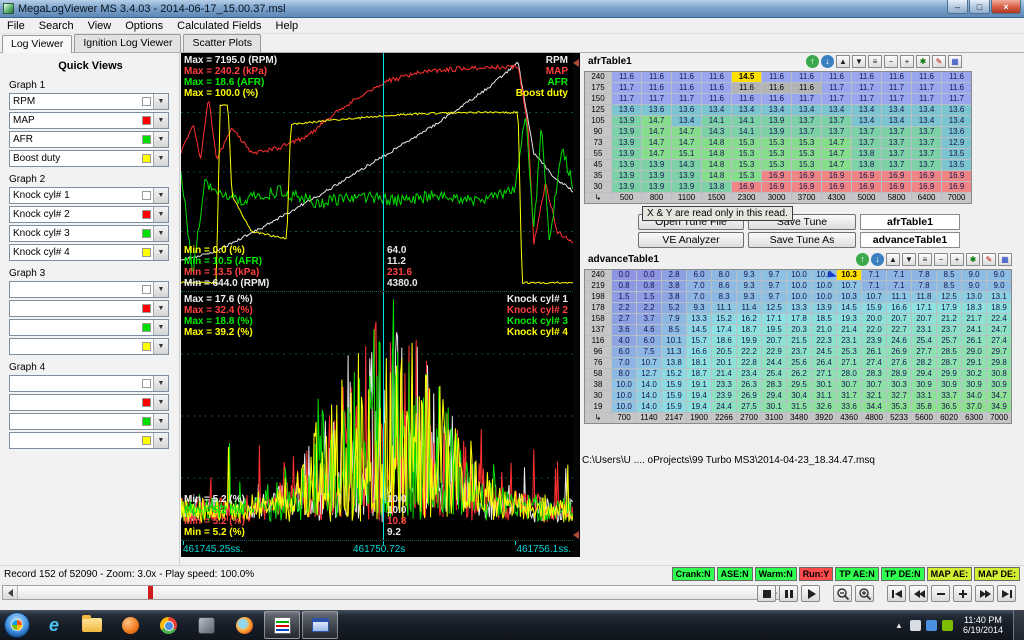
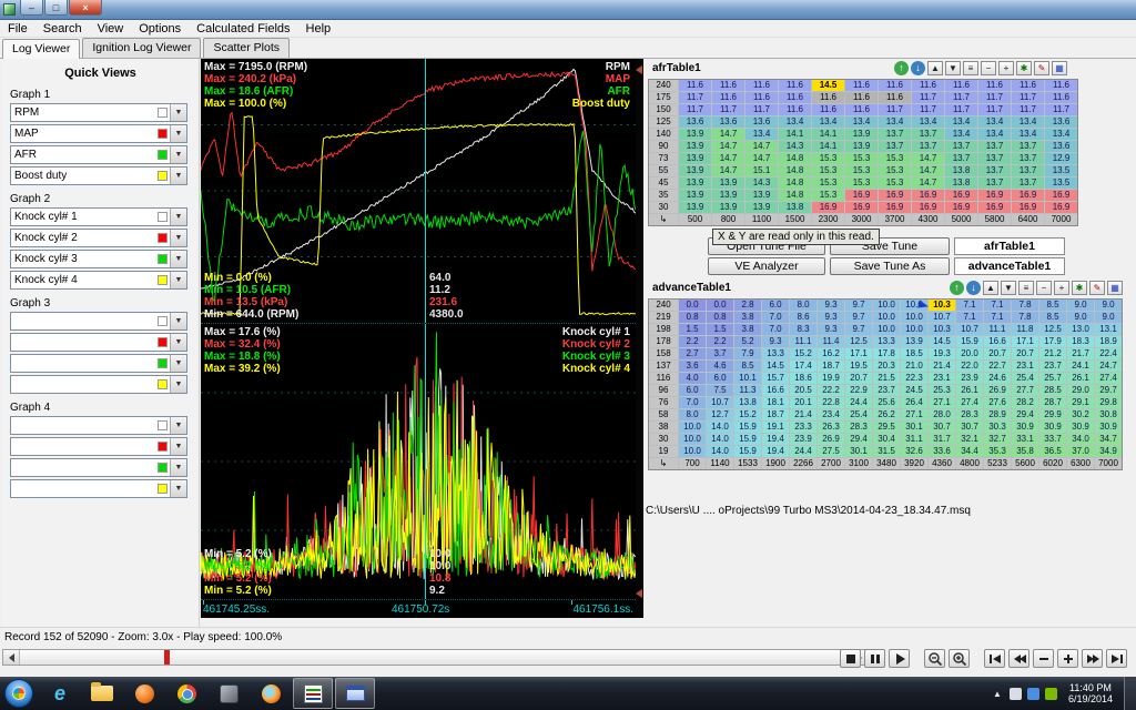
- MegaLogViewer MS 3.4.03 - 2014-06-17_15.00.37.msl
  –
  □
  ×
  File
  Search
  View
  Options
  Calculated Fields
  Help
  Log Viewer
  Ignition Log Viewer
  Scatter Plots
  Quick Views
  Graph 1
  RPM
  MAP
  AFR
  Boost duty
  Graph 2
  Knock cyl# 1
  Knock cyl# 2
  Knock cyl# 3
  Knock cyl# 4
  Graph 3
  Graph 4
  Max = 7195.0 (RPM)
  Max = 240.2 (kPa)
  Max = 18.6 (AFR)
  Max = 100.0 (%)
  RPM
  MAP
  AFR
  Boost duty
  Min = 0.0 (%)
  Min = 10.5 (AFR)
  Min = 13.5 (kPa)
  Min = 644.0 (RPM)
  64.0
  11.2
  231.6
  4380.0
  Max = 17.6 (%)
  Max = 32.4 (%)
  Max = 18.8 (%)
  Max = 39.2 (%)
  Knock cyl# 1
  Knock cyl# 2
  Knock cyl# 3
  Knock cyl# 4
  Min = 5.2 (%)
  Min = 5.2 (%)
  Min = 5.2 (%)
  Min = 5.2 (%)
  10.0
  10.0
  10.8
  9.2
  461745.25ss.
  461750.72s
  461756.1ss.
  afrTable1
  ↑
  ↓
  ▲
  ▼
  ≡
  −
  +
  ✱
  ✎
  ▦
  240
  11.6
  11.6
  11.6
  11.6
  14.5
  11.6
  11.6
  11.6
  11.6
  11.6
  11.6
  11.6
  175
  11.7
  11.6
  11.6
  11.6
  11.6
  11.6
  11.6
  11.7
  11.7
  11.7
  11.7
  11.6
  150
  11.7
  11.7
  11.7
  11.6
  11.6
  11.6
  11.7
  11.7
  11.7
  11.7
  11.7
  11.7
  125
  13.6
  13.6
  13.6
  13.4
  13.4
  13.4
  13.4
  13.4
  13.4
  13.4
  13.4
  13.6
- 105
+ 140
  13.9
  14.7
  13.4
  14.1
  14.1
  13.9
  13.7
  13.7
  13.4
  13.4
  13.4
  13.4
  90
  13.9
  14.7
  14.7
  14.3
  14.1
  13.9
  13.7
  13.7
  13.7
  13.7
  13.7
  13.6
  73
  13.9
  14.7
  14.7
  14.8
  15.3
  15.3
  15.3
  14.7
  13.7
  13.7
  13.7
  12.9
  55
  13.9
  14.7
  15.1
  14.8
  15.3
  15.3
  15.3
  14.7
  13.8
  13.7
  13.7
  13.5
  45
  13.9
  13.9
  14.3
  14.8
  15.3
  15.3
  15.3
  14.7
  13.8
  13.7
  13.7
  13.5
  35
  13.9
  13.9
  13.9
  14.8
  15.3
  16.9
  16.9
  16.9
  16.9
  16.9
  16.9
  16.9
  30
  13.9
  13.9
  13.9
  13.8
  16.9
  16.9
  16.9
  16.9
  16.9
  16.9
  16.9
  16.9
  ↳
  500
  800
  1100
  1500
  2300
  3000
  3700
  4300
  5000
  5800
  6400
  7000
  X & Y are read only in this read.
  Open Tune File
  Save Tune
  afrTable1
  VE Analyzer
  Save Tune As
  advanceTable1
  advanceTable1
  ↑
  ↓
  ▲
  ▼
  ≡
  −
  +
  ✱
  ✎
  ▦
  240
  0.0
  0.0
  2.8
  6.0
  8.0
  9.3
  9.7
  10.0
  10.0
  10.3
  7.1
  7.1
  7.8
  8.5
  9.0
  9.0
  219
  0.8
  0.8
  3.8
  7.0
  8.6
  9.3
  9.7
  10.0
  10.0
  10.7
  7.1
  7.1
  7.8
  8.5
  9.0
  9.0
  198
  1.5
  1.5
  3.8
  7.0
  8.3
  9.3
  9.7
  10.0
  10.0
  10.3
  10.7
  11.1
  11.8
  12.5
  13.0
  13.1
  178
  2.2
  2.2
  5.2
  9.3
  11.1
  11.4
  12.5
  13.3
  13.9
  14.5
  15.9
  16.6
  17.1
  17.9
  18.3
  18.9
  158
  2.7
  3.7
  7.9
  13.3
  15.2
  16.2
  17.1
  17.8
  18.5
  19.3
  20.0
  20.7
  20.7
  21.2
  21.7
  22.4
  137
  3.6
  4.6
  8.5
  14.5
  17.4
  18.7
  19.5
  20.3
  21.0
  21.4
  22.0
  22.7
  23.1
  23.7
  24.1
  24.7
  116
  4.0
  6.0
  10.1
  15.7
  18.6
  19.9
  20.7
  21.5
  22.3
  23.1
  23.9
  24.6
  25.4
  25.7
  26.1
  27.4
  96
  6.0
  7.5
  11.3
  16.6
  20.5
  22.2
  22.9
  23.7
  24.5
  25.3
  26.1
  26.9
  27.7
  28.5
  29.0
  29.7
  76
  7.0
  10.7
  13.8
  18.1
  20.1
  22.8
  24.4
  25.6
  26.4
  27.1
  27.4
  27.6
  28.2
  28.7
  29.1
  29.8
  58
  8.0
  12.7
  15.2
  18.7
  21.4
  23.4
  25.4
  26.2
  27.1
  28.0
  28.3
  28.9
  29.4
  29.9
  30.2
  30.8
  38
  10.0
  14.0
  15.9
  19.1
  23.3
  26.3
  28.3
  29.5
  30.1
  30.7
  30.7
  30.3
  30.9
  30.9
  30.9
  30.9
  30
  10.0
  14.0
  15.9
  19.4
  23.9
  26.9
  29.4
  30.4
  31.1
  31.7
  32.1
  32.7
  33.1
  33.7
  34.0
  34.7
  19
  10.0
  14.0
  15.9
  19.4
  24.4
  27.5
  30.1
  31.5
  32.6
  33.6
  34.4
  35.3
  35.8
  36.5
  37.0
  34.9
  ↳
  700
  1140
- 2147
+ 1533
  1900
  2266
  2700
  3100
  3480
  3920
  4360
  4800
  5233
  5600
  6020
  6300
  7000
  C:\Users\U .... oProjects\99 Turbo MS3\2014-04-23_18.34.47.msq
  Record 152 of 52090 - Zoom: 3.0x - Play speed: 100.0%
- Crank:N
- ASE:N
- Warm:N
- Run:Y
- TP AE:N
- TP DE:N
- MAP AE:
- MAP DE:
  e
  ▲
  11:40 PM
  6/19/2014
